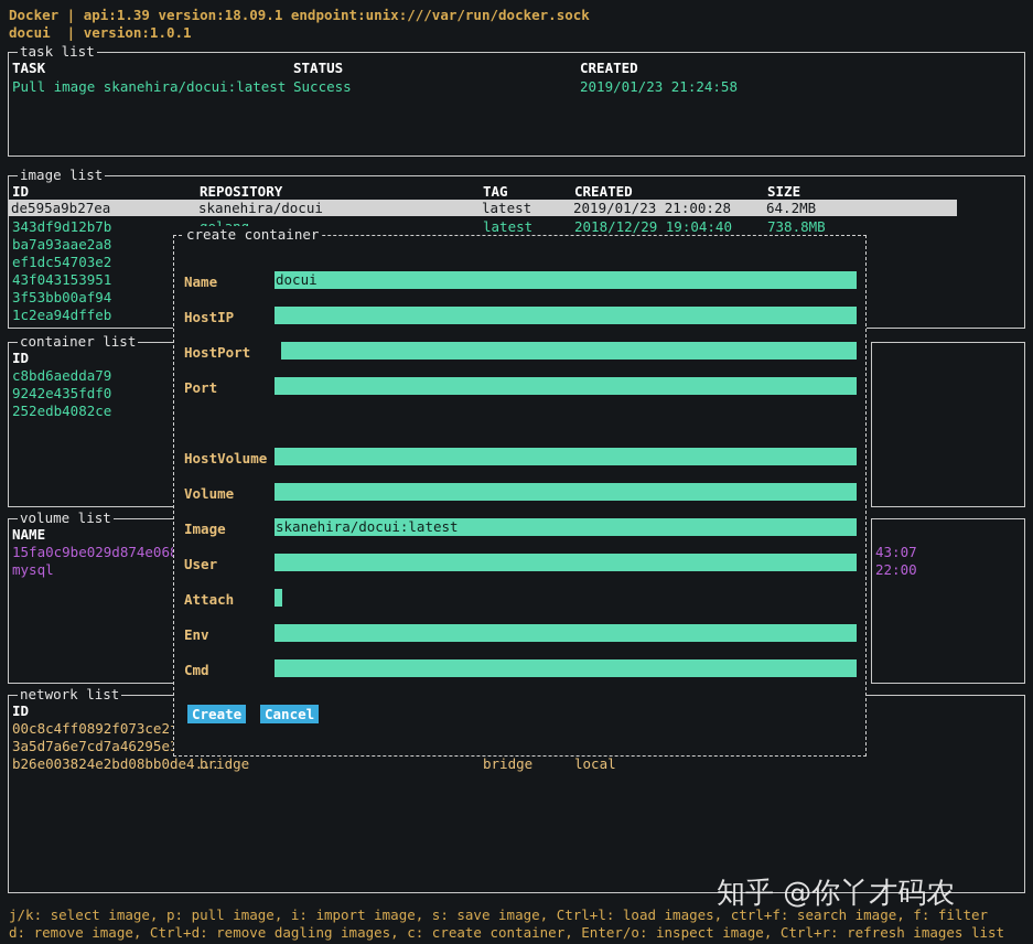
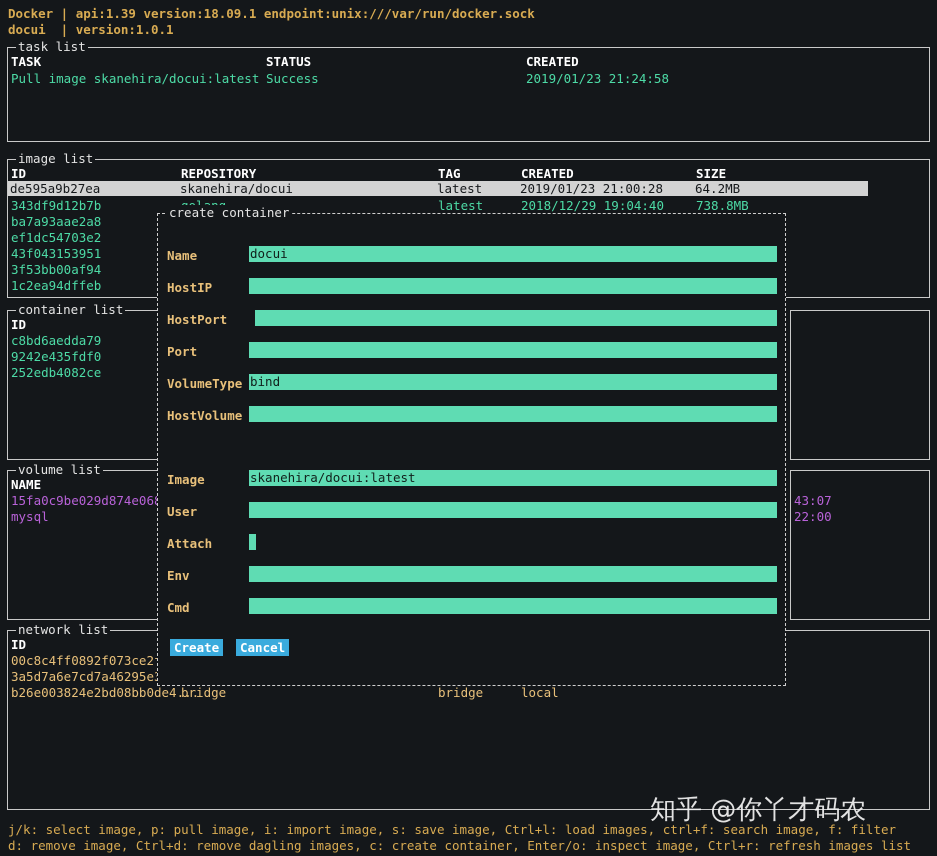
  Docker | api:1.39 version:18.09.1 endpoint:unix:///var/run/docker.sock
  docui | version:1.0.1
  task list
  TASK
  STATUS
  CREATED
  Pull image skanehira/docui:latest
  Success
  2019/01/23 21:24:58
  image list
  ID
  REPOSITORY
  TAG
  CREATED
  SIZE
  343df9d12b7b
  latest
  2018/12/29 19:04:40
  738.8MB
  ba7a93aae2a8
  ef1dc54703e2
  43f043153951
  3f53bb00af94
  1c2ea94dffeb
  de595a9b27ea
  skanehira/docui
  latest
  2019/01/23 21:00:28
  64.2MB
  container list
  ID
  c8bd6aedda79
  9242e435fdf0
  252edb4082ce
  volume list
  NAME
  15fa0c9be029d874e06
  mysql
  43:07
  22:00
  network list
  ID
  00c8c4ff0892f073ce2
  3a5d7a6e7cd7a46295e
  b26e003824e2bd08bb0de4...
  bridge
  bridge
  local
  create container
  Name
  docui
  HostIP
  HostPort
  Port
+ VolumeType
+ bind
  HostVolume
- Volume
  Image
  skanehira/docui:latest
  User
  Attach
  Env
  Cmd
  Create
  Cancel
  j/k: select image, p: pull image, i: import image, s: save image, Ctrl+l: load images, ctrl+f: search image, f: filter
  d: remove image, Ctrl+d: remove dagling images, c: create container, Enter/o: inspect image, Ctrl+r: refresh images list
  知乎 @你丫才码农
